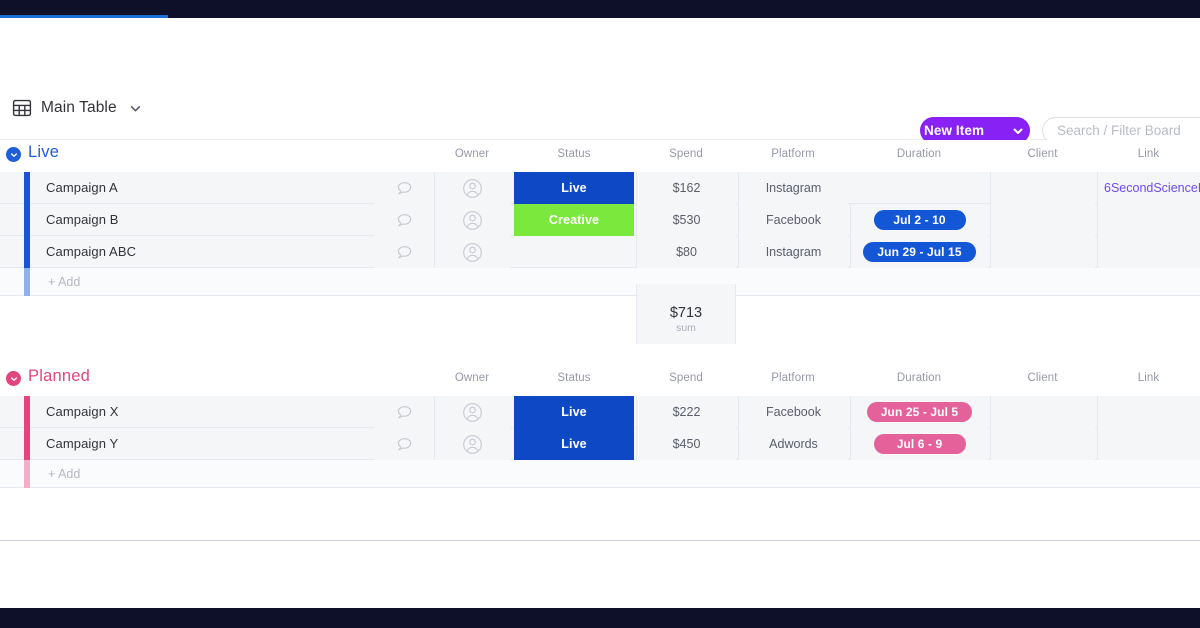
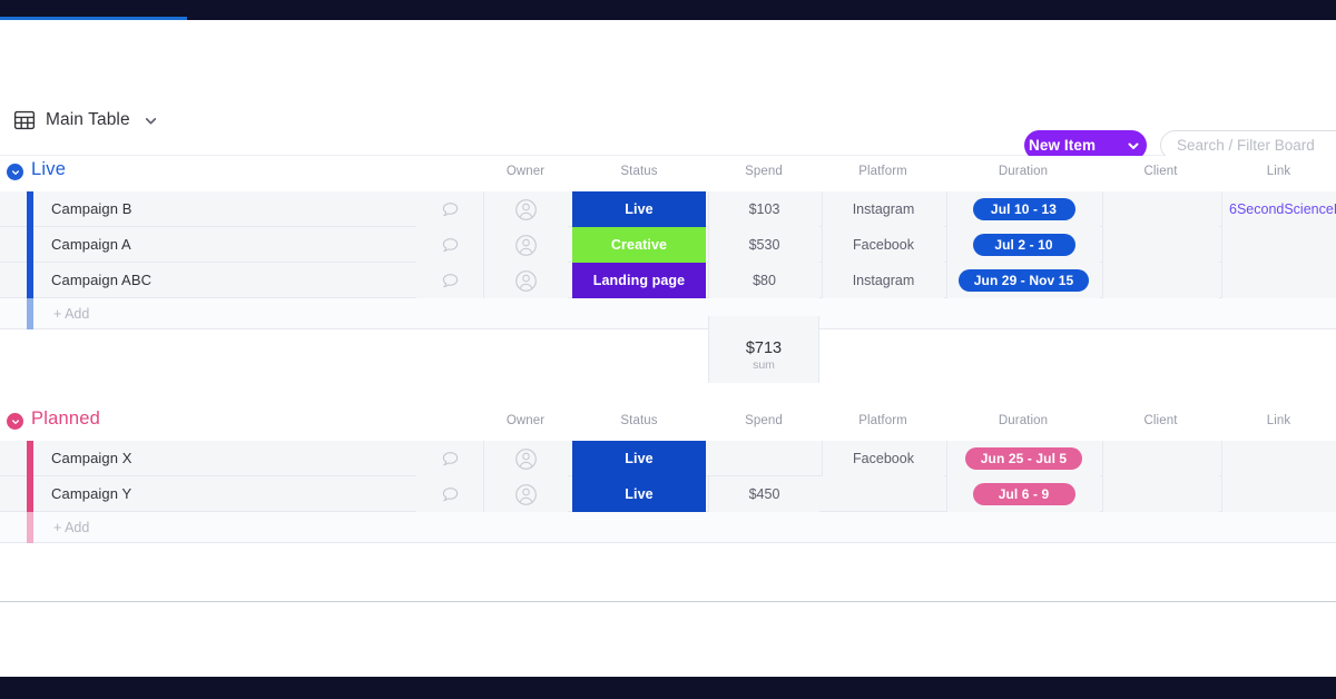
  Main Table
  New Item
  Search / Filter Board
  Live
  Owner
  Status
  Spend
  Platform
  Duration
  Client
  Link
- Campaign A
+ Campaign B
  Live
- $162
+ $103
  Instagram
+ Jul 10 - 13
  6SecondScience
- Campaign B
+ Campaign A
  Creative
  $530
  Facebook
  Jul 2 - 10
  Campaign ABC
+ Landing page
  $80
  Instagram
- Jun 29 - Jul 15
+ Jun 29 - Nov 15
  + Add
  $713
  sum
  Planned
  Owner
  Status
  Spend
  Platform
  Duration
  Client
  Link
  Campaign X
  Live
- $222
  Facebook
  Jun 25 - Jul 5
  Campaign Y
  Live
  $450
- Adwords
  Jul 6 - 9
  + Add
